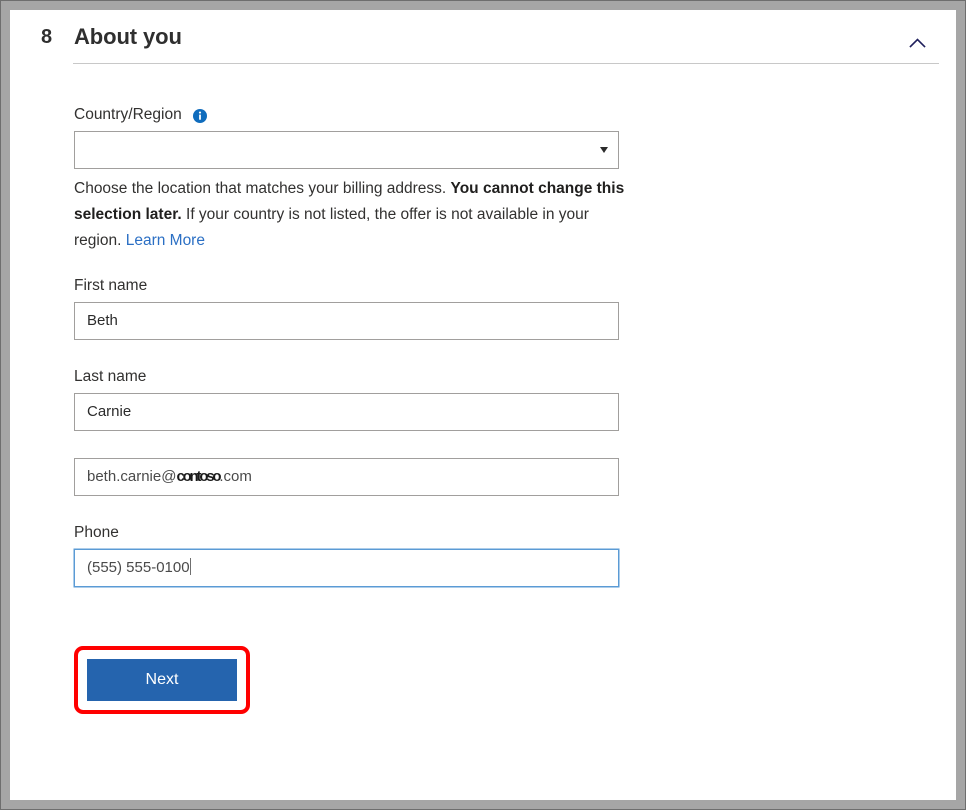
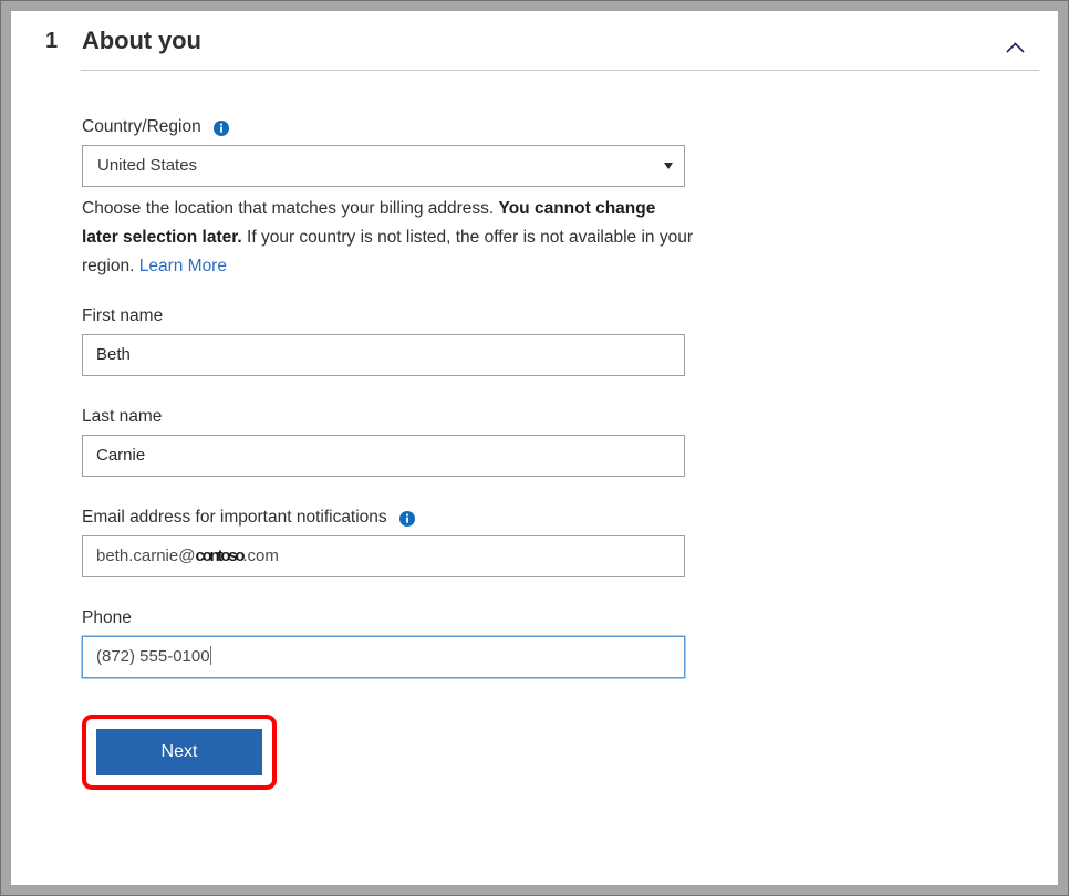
- 8
+ 1
  About you
  Country/Region
+ United States
- Choose the location that matches your billing address. You cannot change this selection later. If your country is not listed, the offer is not available in your region. Learn More
+ Choose the location that matches your billing address. You cannot change later selection later. If your country is not listed, the offer is not available in your region. Learn More
  First name
  Beth
  Last name
  Carnie
+ Email address for important notifications
  beth.carnie@contoso.com
  Phone
- (555) 555-0100
+ (872) 555-0100
  Next
